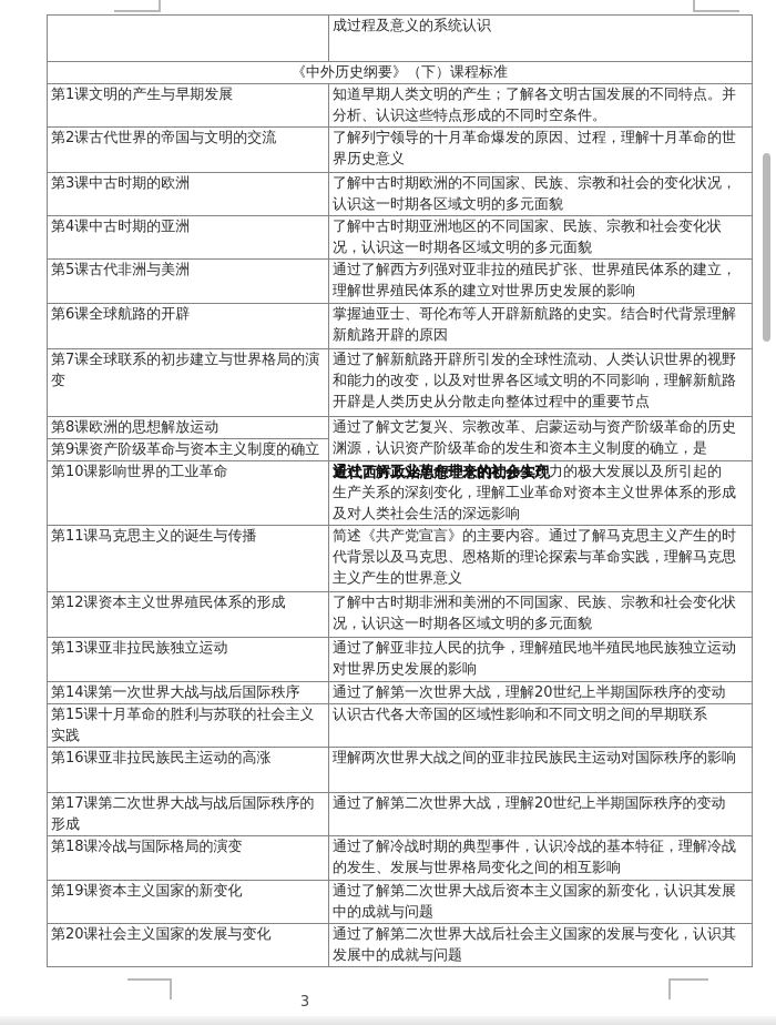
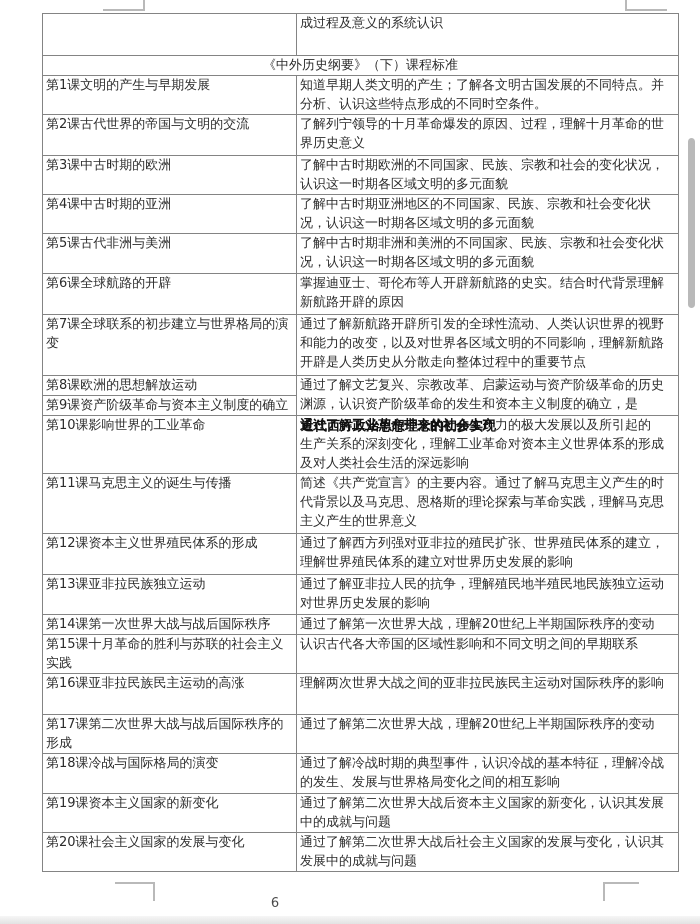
  	成过程及意义的系统认识
  《中外历史纲要》（下）课程标准
  第1课文明的产生与早期发展	知道早期人类文明的产生；了解各文明古国发展的不同特点。并分析、认识这些特点形成的不同时空条件。
  第2课古代世界的帝国与文明的交流	了解列宁领导的十月革命爆发的原因、过程，理解十月革命的世界历史意义
  第3课中古时期的欧洲	了解中古时期欧洲的不同国家、民族、宗教和社会的变化状况，认识这一时期各区域文明的多元面貌
  第4课中古时期的亚洲	了解中古时期亚洲地区的不同国家、民族、宗教和社会变化状况，认识这一时期各区域文明的多元面貌
- 第5课古代非洲与美洲	通过了解西方列强对亚非拉的殖民扩张、世界殖民体系的建立，理解世界殖民体系的建立对世界历史发展的影响
+ 第5课古代非洲与美洲	了解中古时期非洲和美洲的不同国家、民族、宗教和社会变化状况，认识这一时期各区域文明的多元面貌
  第6课全球航路的开辟	掌握迪亚士、哥伦布等人开辟新航路的史实。结合时代背景理解新航路开辟的原因
  第7课全球联系的初步建立与世界格局的演变	通过了解新航路开辟所引发的全球性流动、人类认识世界的视野和能力的改变，以及对世界各区域文明的不同影响，理解新航路开辟是人类历史从分散走向整体过程中的重要节点
  第8课欧洲的思想解放运动	通过了解文艺复兴、宗教改革、启蒙运动与资产阶级革命的历史渊源，认识资产阶级革命的发生和资本主义制度的确立，是
  第9课资产阶级革命与资本主义制度的确立
  第10课影响世界的工业革命	通过了解工业革命带来的社会生产近代西方政治思想理念的初步实现力的极大发展以及所引起的 生产关系的深刻变化，理解工业革命对资本主义世界体系的形成及对人类社会生活的深远影响
  第11课马克思主义的诞生与传播	简述《共产党宣言》的主要内容。通过了解马克思主义产生的时代背景以及马克思、恩格斯的理论探索与革命实践，理解马克思主义产生的世界意义
- 第12课资本主义世界殖民体系的形成	了解中古时期非洲和美洲的不同国家、民族、宗教和社会变化状况，认识这一时期各区域文明的多元面貌
+ 第12课资本主义世界殖民体系的形成	通过了解西方列强对亚非拉的殖民扩张、世界殖民体系的建立，理解世界殖民体系的建立对世界历史发展的影响
  第13课亚非拉民族独立运动	通过了解亚非拉人民的抗争，理解殖民地半殖民地民族独立运动对世界历史发展的影响
  第14课第一次世界大战与战后国际秩序	通过了解第一次世界大战，理解20世纪上半期国际秩序的变动
  第15课十月革命的胜利与苏联的社会主义实践	认识古代各大帝国的区域性影响和不同文明之间的早期联系
  第16课亚非拉民族民主运动的高涨	理解两次世界大战之间的亚非拉民族民主运动对国际秩序的影响
  第17课第二次世界大战与战后国际秩序的形成	通过了解第二次世界大战，理解20世纪上半期国际秩序的变动
  第18课冷战与国际格局的演变	通过了解冷战时期的典型事件，认识冷战的基本特征，理解冷战的发生、发展与世界格局变化之间的相互影响
  第19课资本主义国家的新变化	通过了解第二次世界大战后资本主义国家的新变化，认识其发展中的成就与问题
  第20课社会主义国家的发展与变化	通过了解第二次世界大战后社会主义国家的发展与变化，认识其发展中的成就与问题
- 3
+ 6
